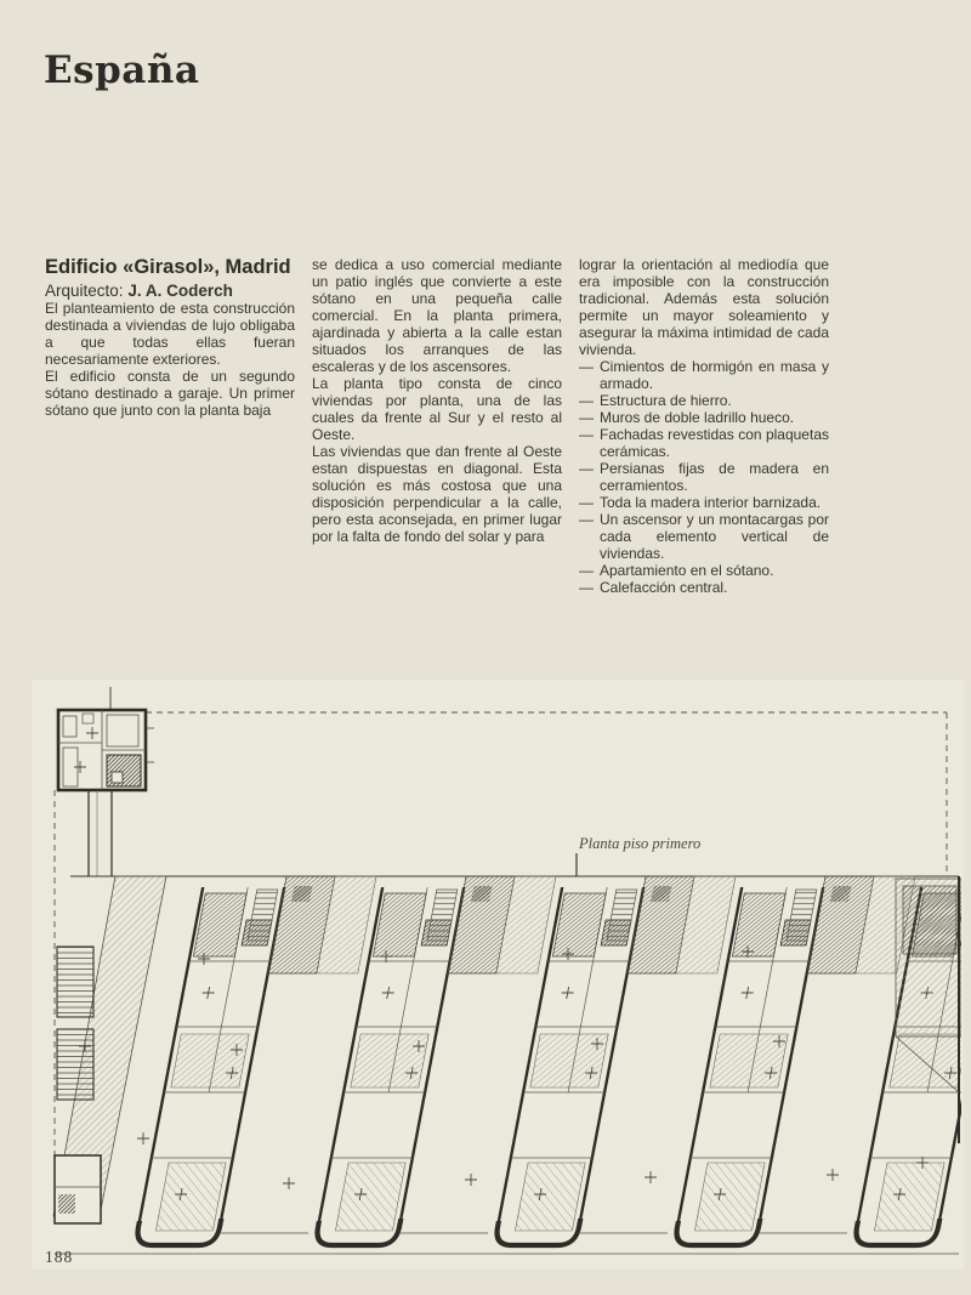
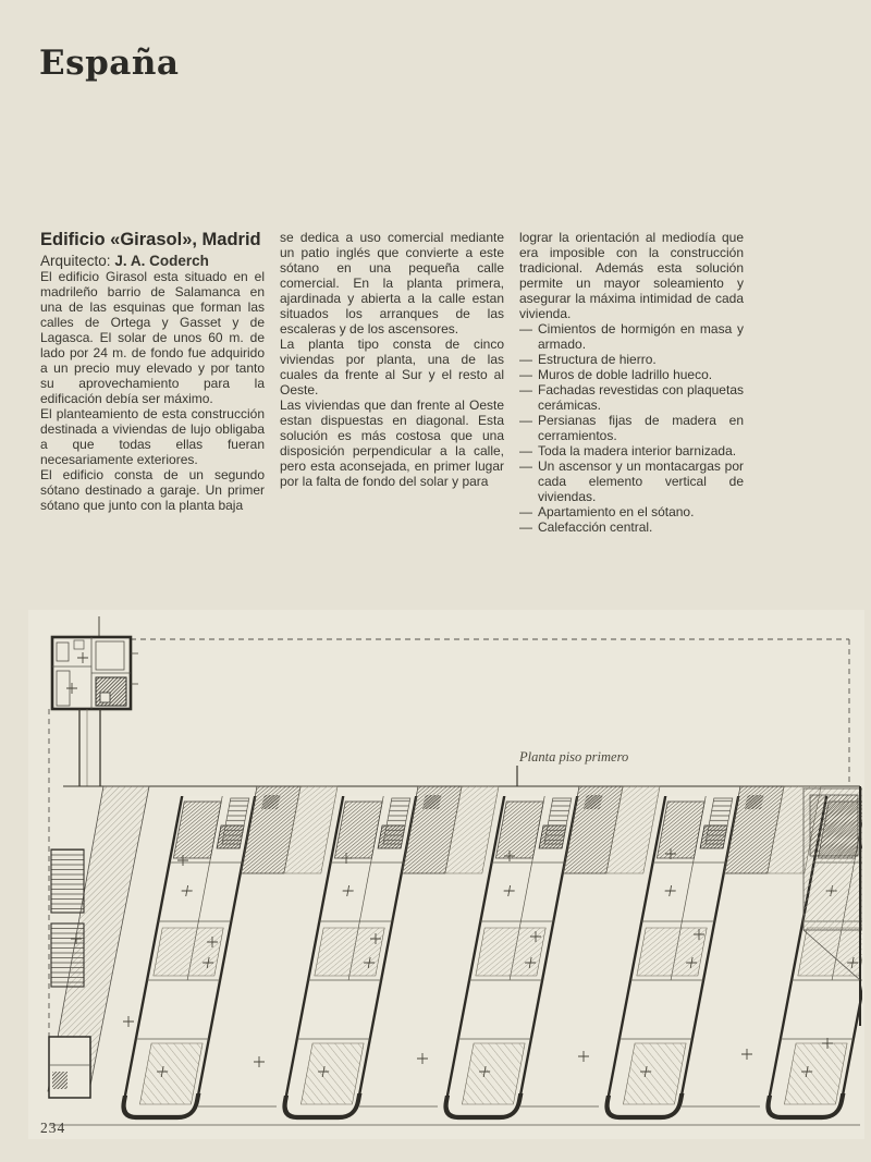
  España
  Edificio «Girasol», Madrid
  Arquitecto: J. A. Coderch
+ El edificio Girasol esta situado en el madrileño barrio de Salamanca en una de las esquinas que forman las calles de Ortega y Gasset y de Lagasca. El solar de unos 60 m. de lado por 24 m. de fondo fue adquirido a un precio muy elevado y por tanto su aprovechamiento para la edificación debía ser máximo.
  El planteamiento de esta construcción destinada a viviendas de lujo obligaba a que todas ellas fueran necesariamente exteriores.
  El edificio consta de un segundo sótano destinado a garaje. Un primer sótano que junto con la planta baja
  se dedica a uso comercial mediante un patio inglés que convierte a este sótano en una pequeña calle comercial. En la planta primera, ajardinada y abierta a la calle estan situados los arranques de las escaleras y de los ascensores.
  La planta tipo consta de cinco viviendas por planta, una de las cuales da frente al Sur y el resto al Oeste.
  Las viviendas que dan frente al Oeste estan dispuestas en diagonal. Esta solución es más costosa que una disposición perpendicular a la calle, pero esta aconsejada, en primer lugar por la falta de fondo del solar y para
  lograr la orientación al mediodía que era imposible con la construcción tradicional. Además esta solución permite un mayor soleamiento y asegurar la máxima intimidad de cada vivienda.
  —
  Cimientos de hormigón en masa y armado.
  —
  Estructura de hierro.
  —
  Muros de doble ladrillo hueco.
  —
  Fachadas revestidas con plaquetas cerámicas.
  —
  Persianas fijas de madera en cerramientos.
  —
  Toda la madera interior barnizada.
  —
  Un ascensor y un montacargas por cada elemento vertical de viviendas.
  —
  Apartamiento en el sótano.
  —
  Calefacción central.
  Planta piso primero
- 188
+ 234
